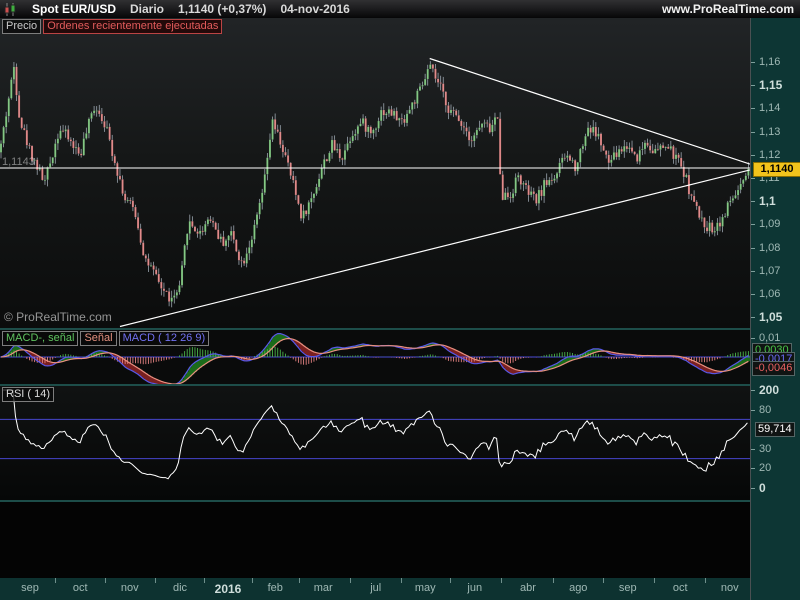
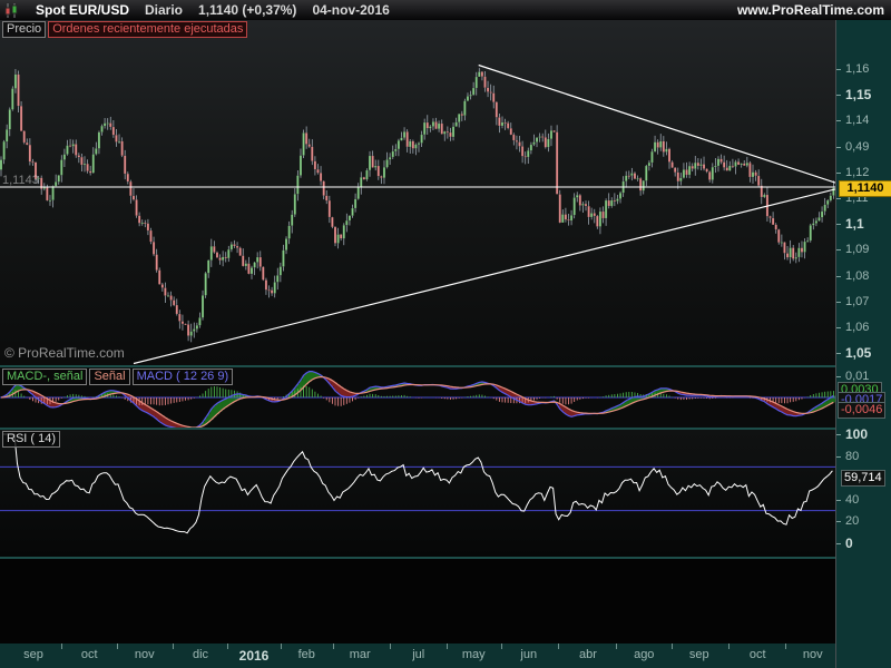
  Spot EUR/USD
  Diario
  1,1140 (+0,37%)
  04-nov-2016
  www.ProRealTime.com
  1,1143
  Precio
  Ordenes recientemente ejecutadas
  © ProRealTime.com
  MACD-, señal
  Señal
  MACD ( 12 26 9)
  RSI ( 14)
  sep
  oct
  nov
  dic
  2016
  feb
  mar
  jul
  may
  jun
  abr
  ago
  sep
  oct
  nov
  1,16
  1,15
  1,14
- 1,13
+ 0,49
  1,12
  1,11
  1,1
  1,09
  1,08
  1,07
  1,06
  1,05
  1,1140
  0,01
  0,0030
  -0,0017
  -0,0046
- 200
+ 100
  80
- 30
+ 40
  20
  0
  59,714
